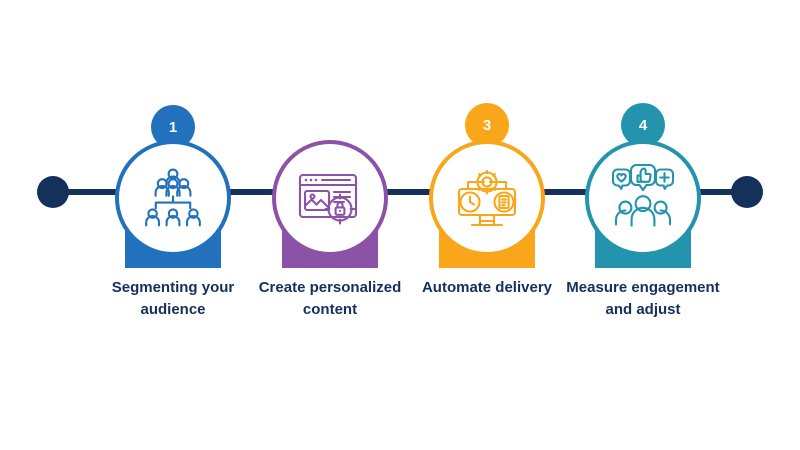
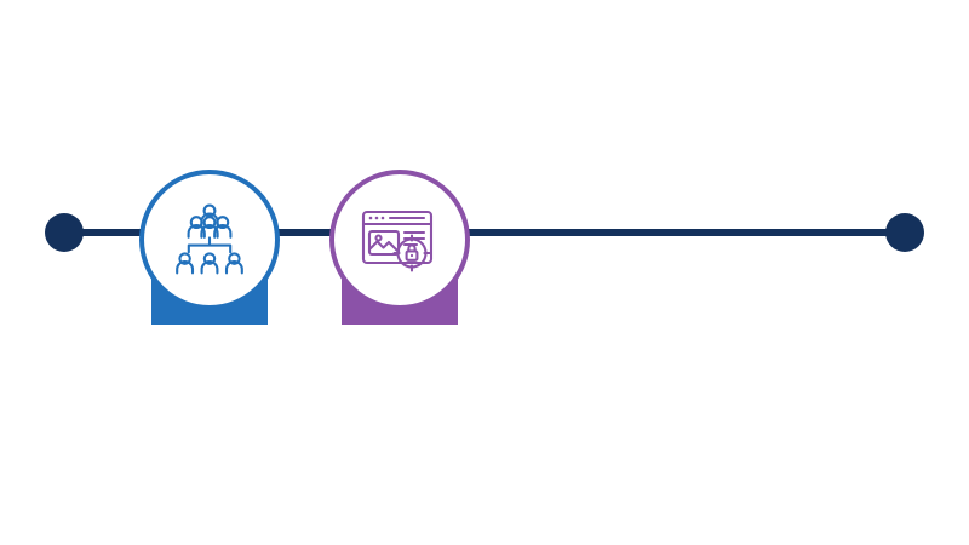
- 1
- Segmenting your audience
- Create personalized content
- 3
- Automate delivery
- 4
- Measure engagement and adjust
